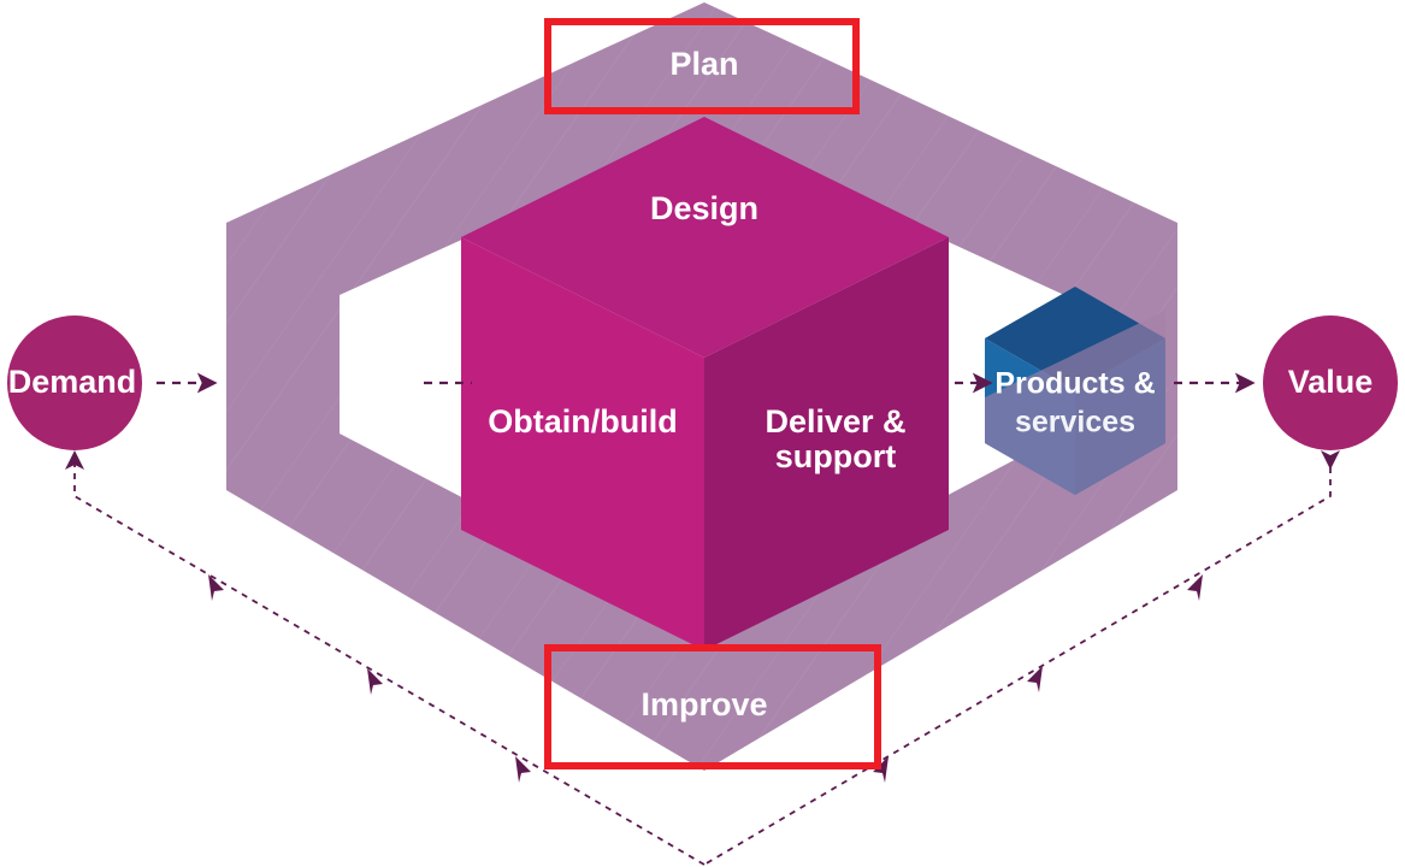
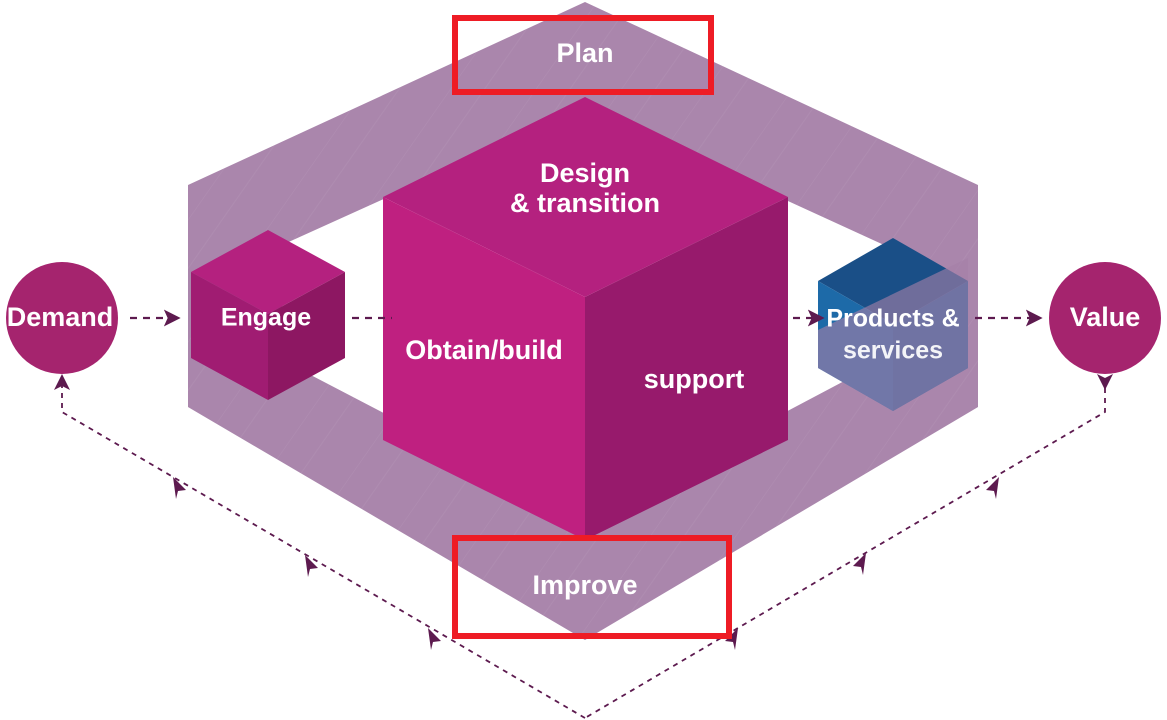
+ Engage
  Design
+ & transition
  Obtain/build
- Deliver &
  support
  Products &
  services
  Plan
  Improve
  Demand
  Value
